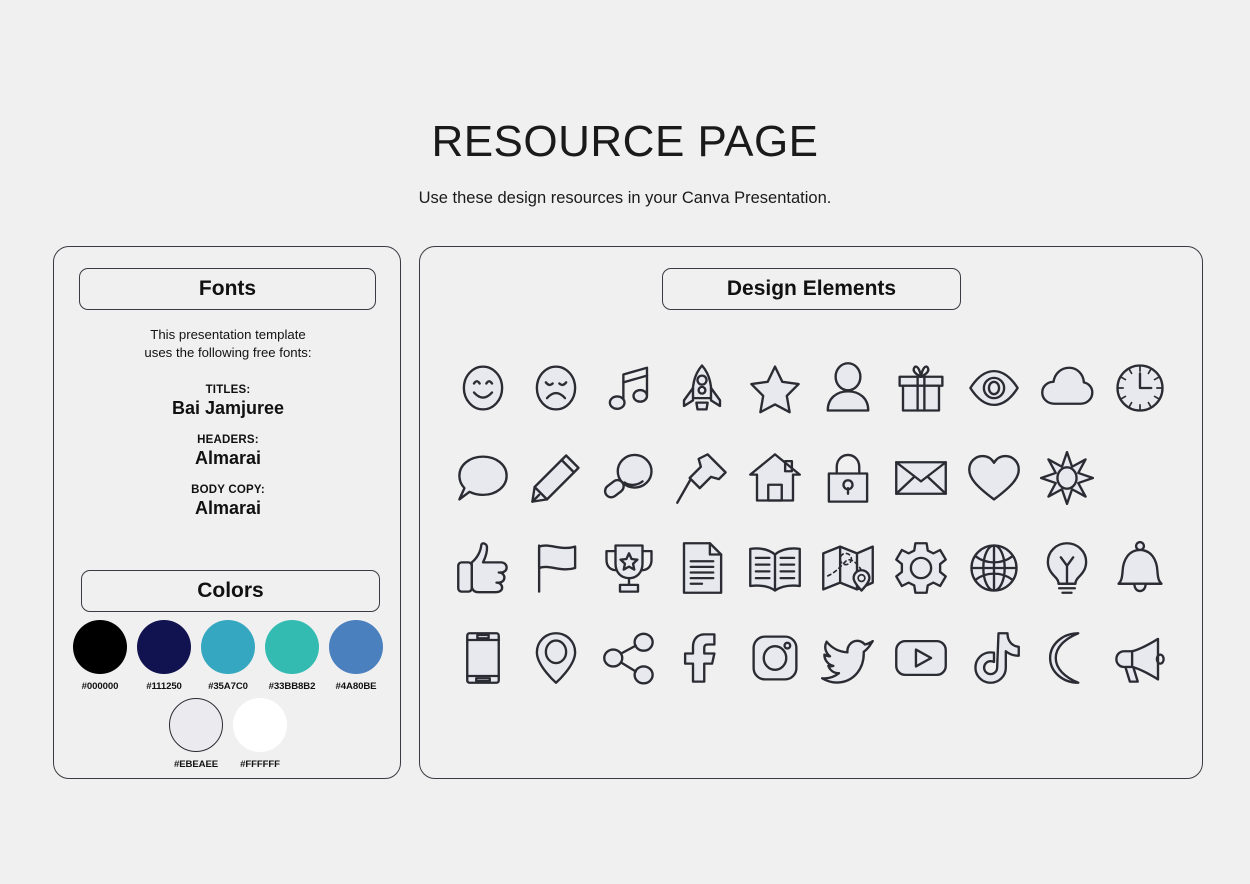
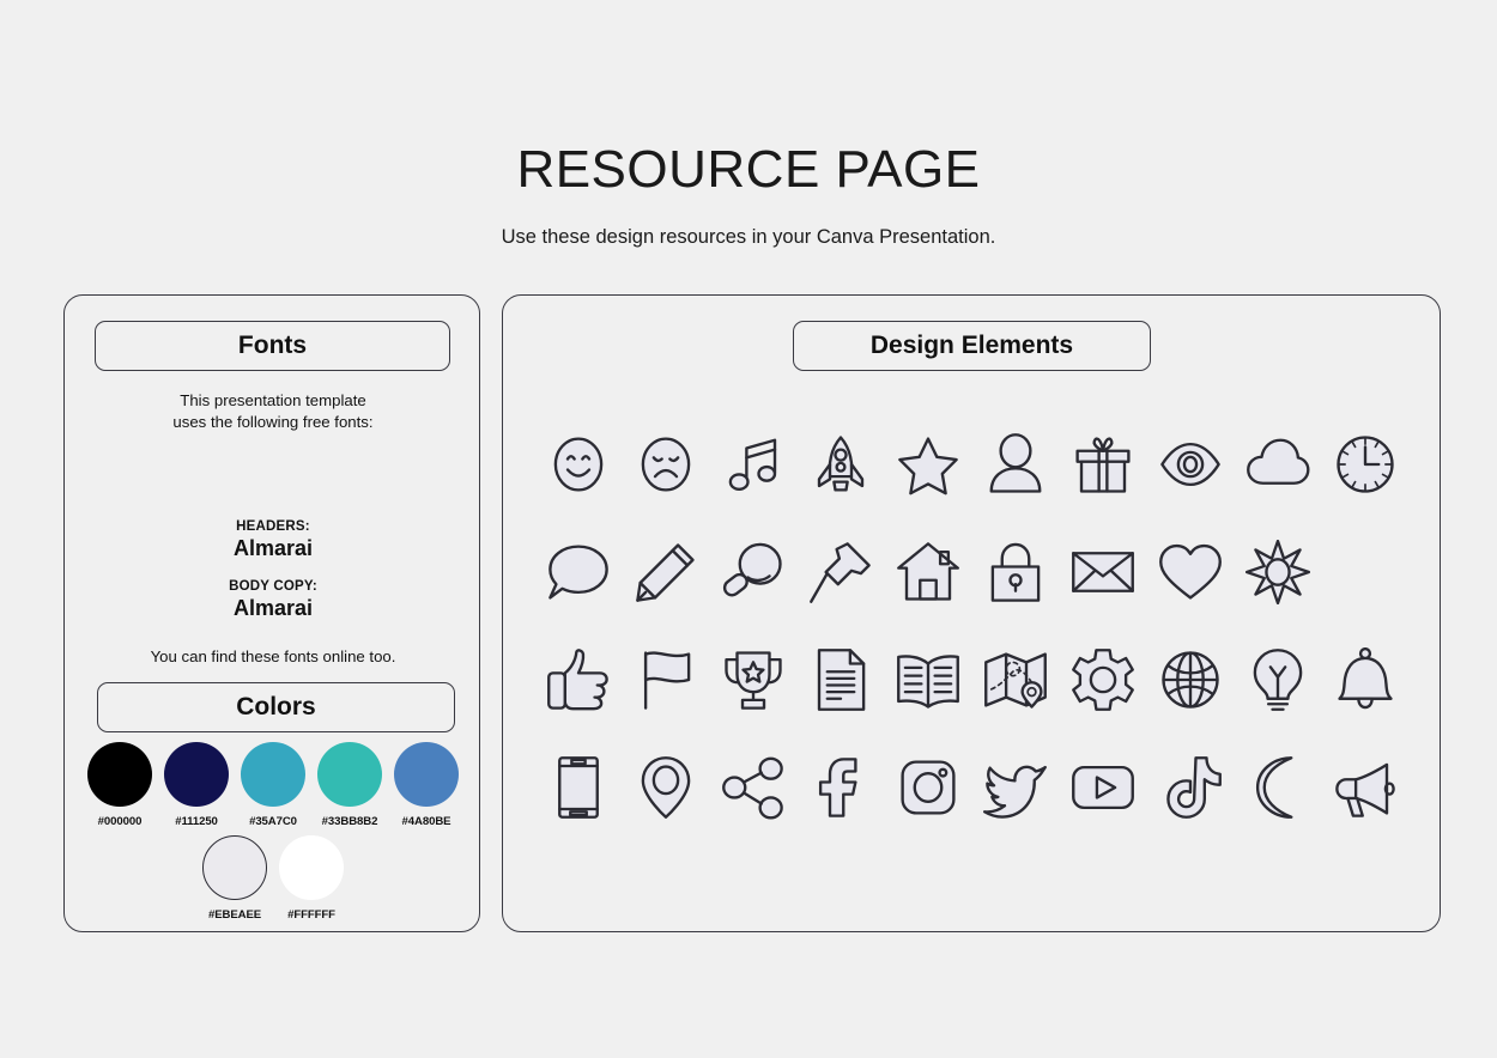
  RESOURCE PAGE
  Use these design resources in your Canva Presentation.
  Fonts
  This presentation template
  uses the following free fonts:
- TITLES:
- Bai Jamjuree
  HEADERS:
  Almarai
  BODY COPY:
  Almarai
+ You can find these fonts online too.
  Colors
  #000000
  #111250
  #35A7C0
  #33BB8B2
  #4A80BE
  #EBEAEE
  #FFFFFF
  Design Elements
